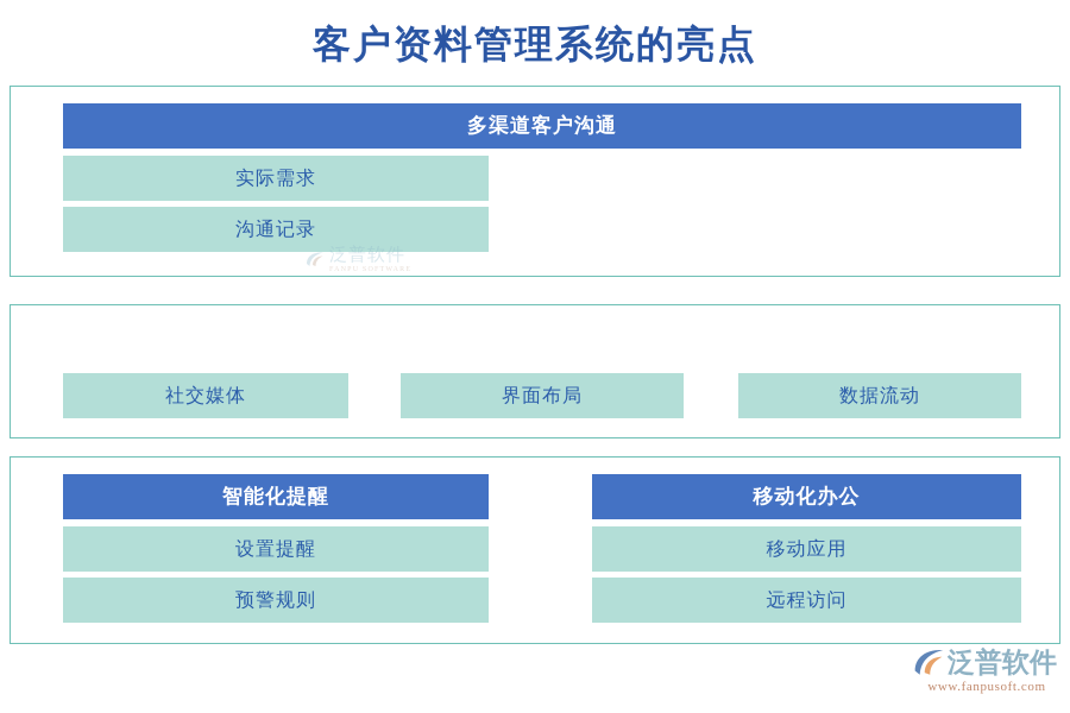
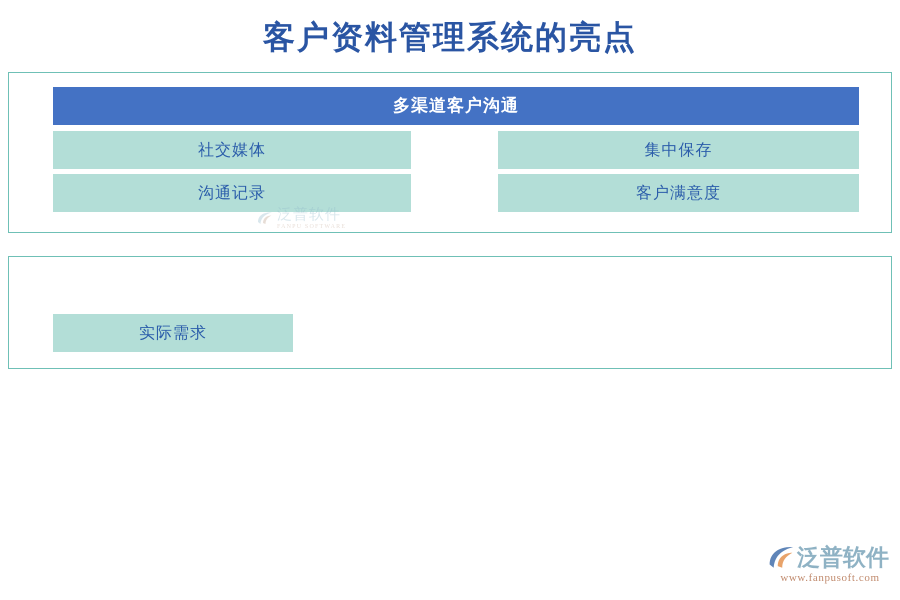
  客户资料管理系统的亮点
  多渠道客户沟通
- 实际需求
+ 社交媒体
  沟通记录
+ 集中保存
+ 客户满意度
  泛普软件
- 社交媒体
+ 实际需求
- 界面布局
- 数据流动
- 智能化提醒
- 设置提醒
- 预警规则
- 移动化办公
- 移动应用
- 远程访问
  泛普软件
  www.fanpusoft.com
